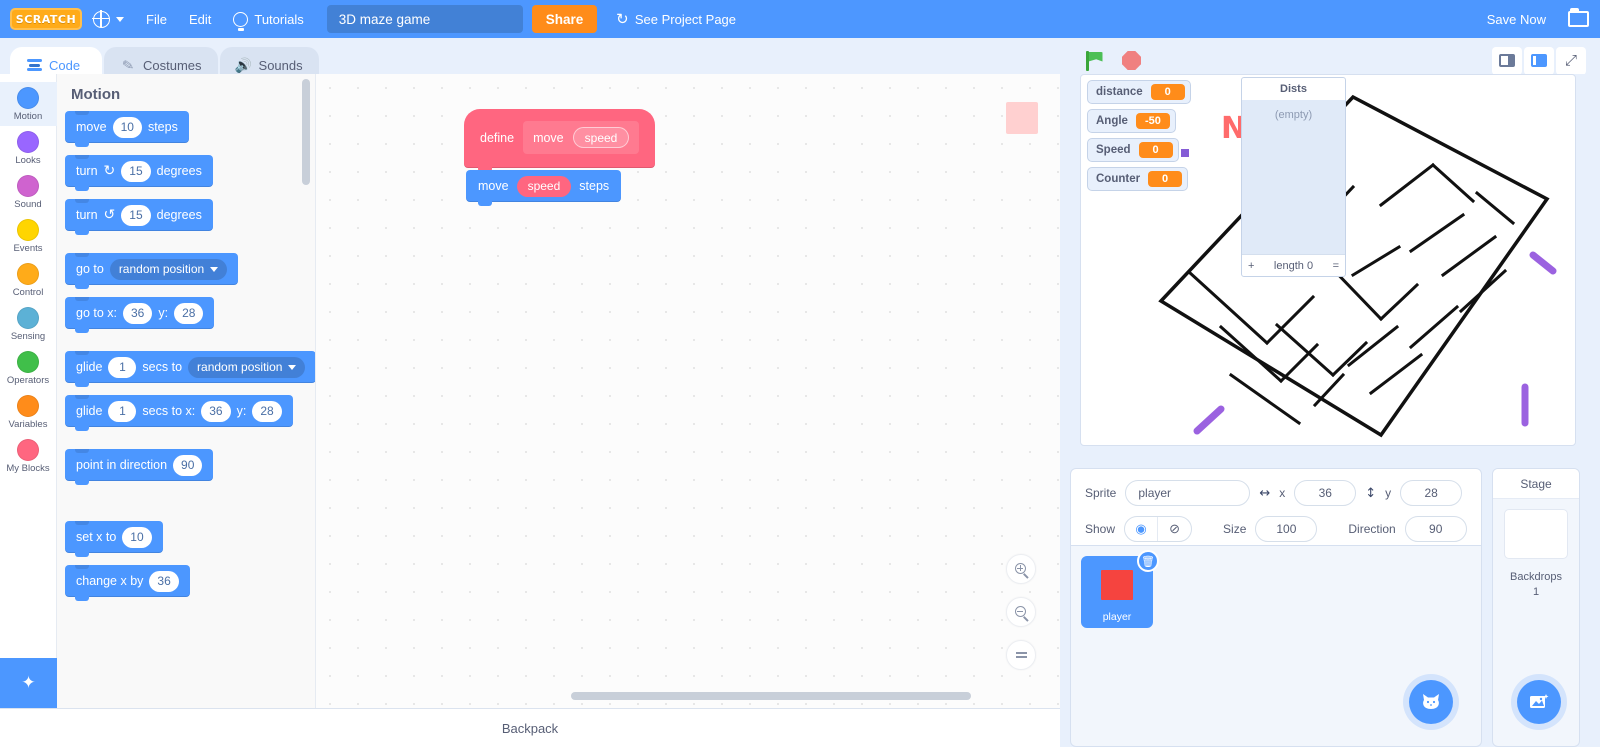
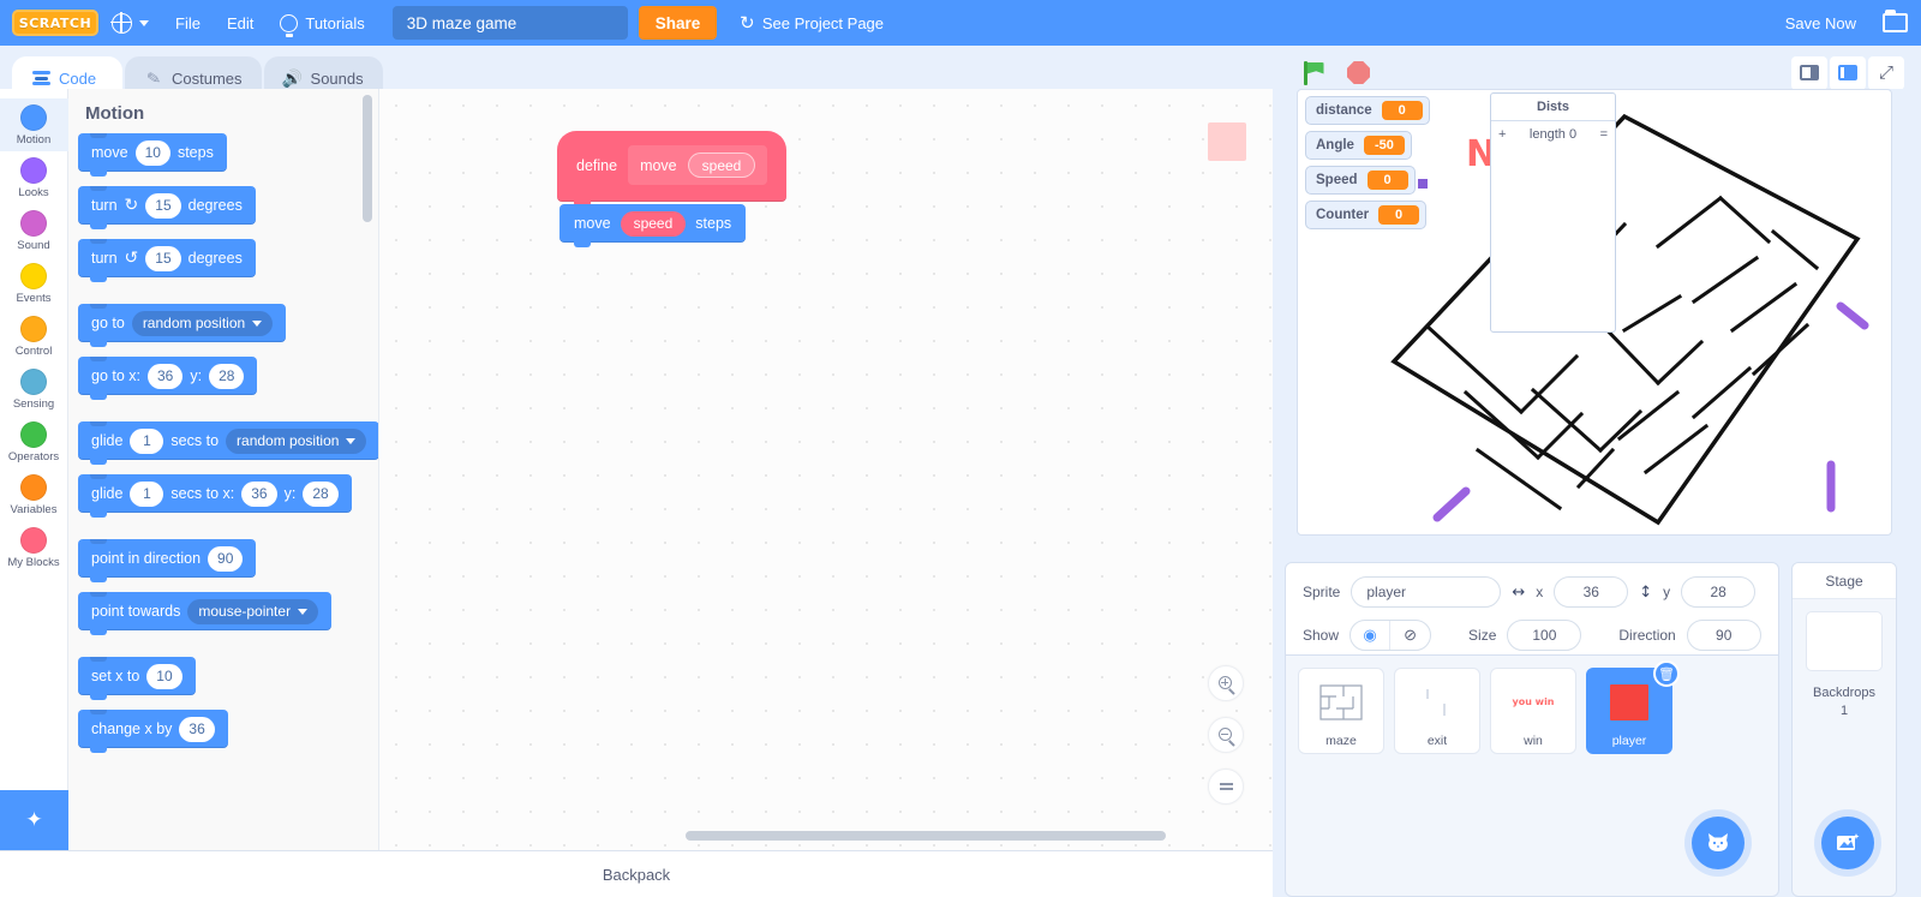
  SCRATCH
  File
  Edit
  Tutorials
  3D maze game
  Share
  See Project Page
  Save Now
  Code
  Costumes
  🔊
  Sounds
  ⤢
  Motion
  Looks
  Sound
  Events
  Control
  Sensing
  Operators
  Variables
  My Blocks
  ✦
  Motion
  move
  10
  steps
  turn
  ↻
  15
  degrees
  turn
  ↺
  15
  degrees
  go to
  random position
  go to x:
  36
  y:
  28
  glide
  1
  secs to
  random position
  glide
  1
  secs to x:
  36
  y:
  28
  point in direction
  90
+ point towards
+ mouse-pointer
  set x to
  10
  change x by
  36
  define
  move
  speed
  move
  speed
  steps
  Backpack
  distance
  0
  Angle
  -50
  Speed
  0
  Counter
  0
  Dists
- (empty)
  +
  length 0
  =
  Sprite
  player
  ↔
  x
  36
  ↕
  y
  28
  Show
  ◉
  ⊘
  Size
  100
  Direction
  90
+ maze
+ exit
+ you win
+ win
  🗑
  player
  Stage
  Backdrops
  1
